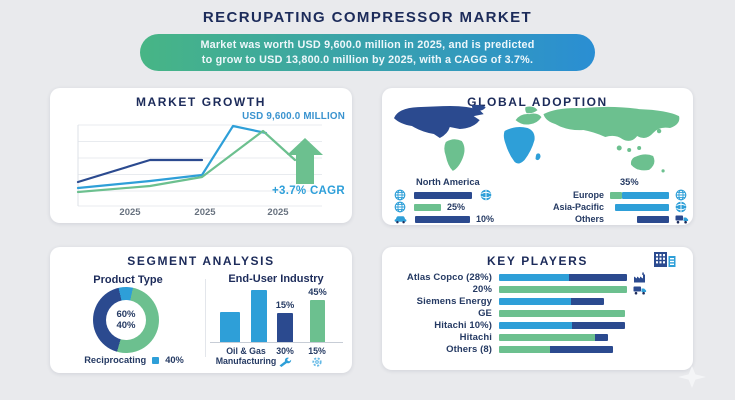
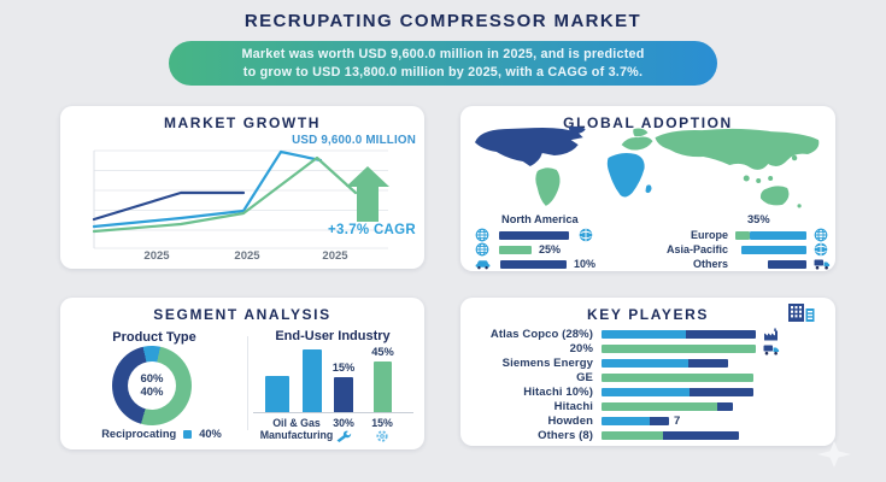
  RECRUPATING COMPRESSOR MARKET
  Market was worth USD 9,600.0 million in 2025, and is predicted
  to grow to USD 13,800.0 million by 2025, with a CAGG of 3.7%.
  MARKET GROWTH
  USD 9,600.0 MILLION
  +3.7% CAGR
  2025
  2025
  2025
  GLOBAL ADOPTION
  North America
  35%
  25%
  10%
  Europe
  Asia-Pacific
  Others
  SEGMENT ANALYSIS
  Product Type
  60%
  40%
  Reciprocating
  40%
  End-User Industry
  15%
  45%
  Oil & Gas
  Manufacturing
  30%
  15%
  KEY PLAYERS
  Atlas Copco (28%)
  20%
  Siemens Energy
  GE
  Hitachi 10%)
  Hitachi
+ Howden
+ 7
  Others (8)
